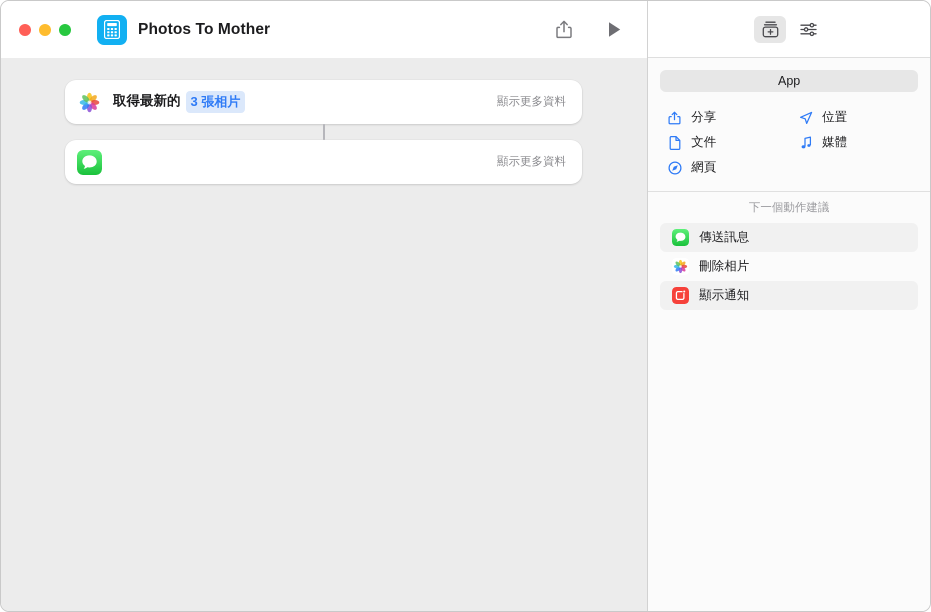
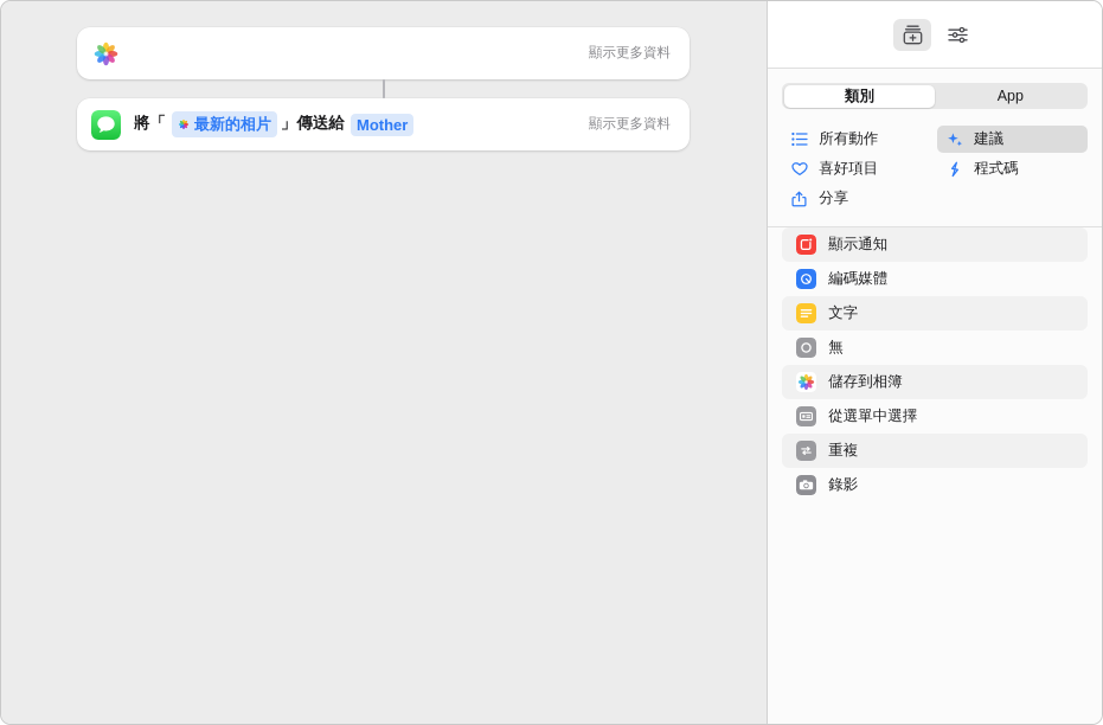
- Photos To Mother
- 取得最新的
- 3 張相片
  顯示更多資料
+ 將「
+ 最新的相片
+ 」傳送給
+ Mother
  顯示更多資料
+ 類別
  App
+ 所有動作
+ 建議
+ 喜好項目
+ 程式碼
  分享
- 位置
- 文件
- 媒體
- 網頁
- 下一個動作建議
- 傳送訊息
- 刪除相片
  顯示通知
+ 編碼媒體
+ 文字
+ 無
+ 儲存到相簿
+ 從選單中選擇
+ 重複
+ 錄影
